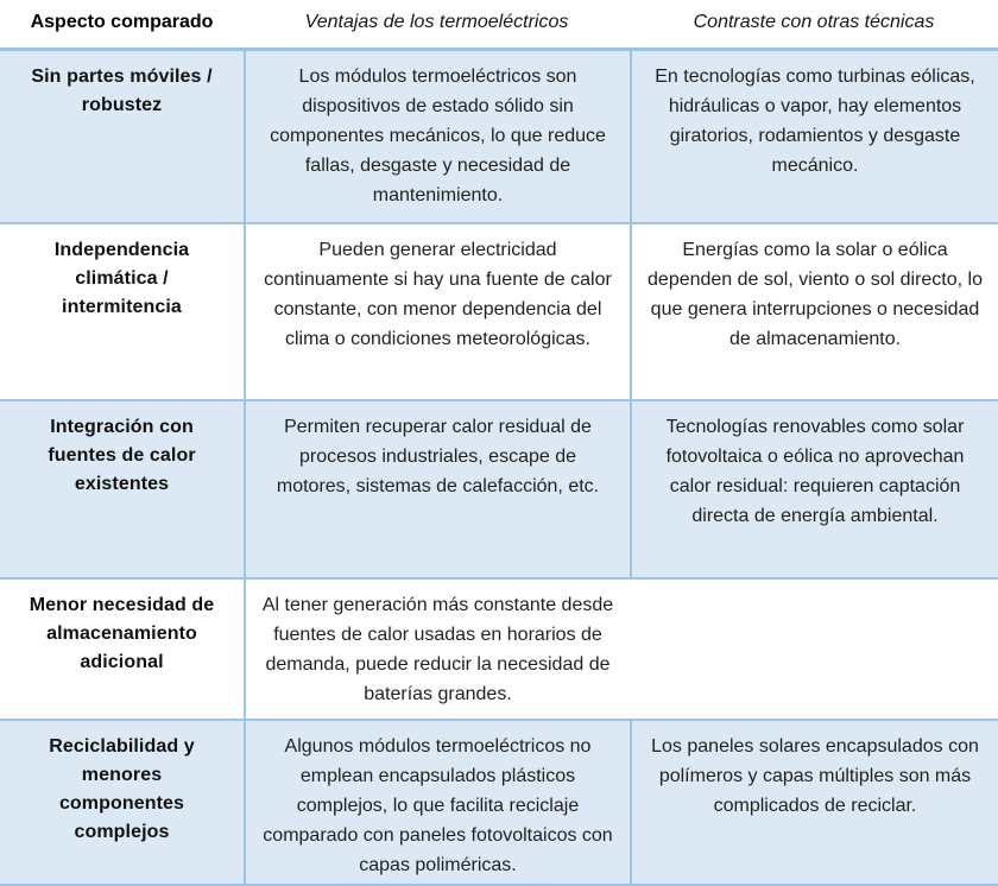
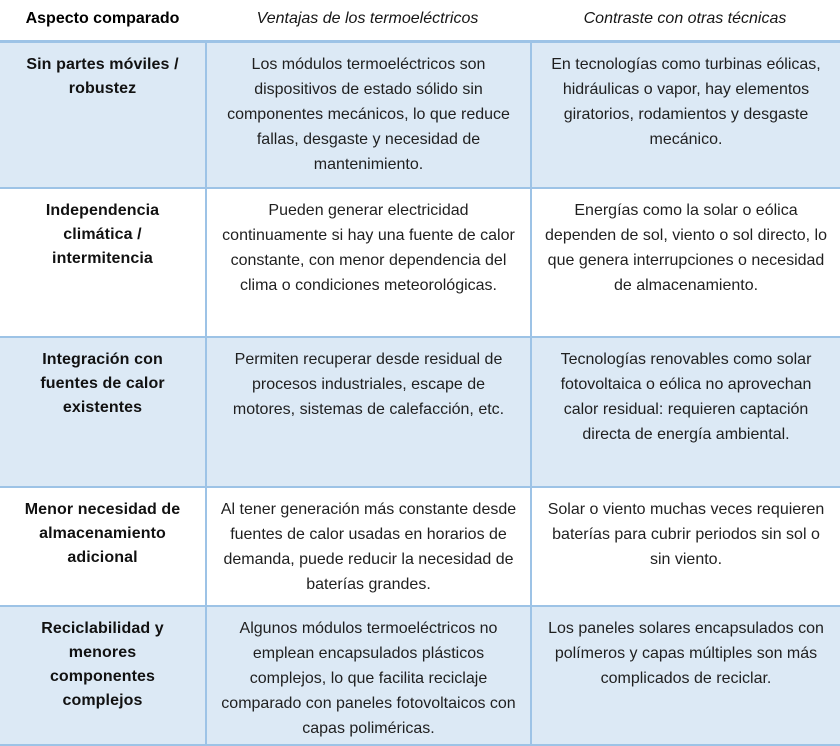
  Aspecto comparado
  Ventajas de los termoeléctricos
  Contraste con otras técnicas
  Sin partes móviles / robustez
  Los módulos termoeléctricos son dispositivos de estado sólido sin componentes mecánicos, lo que reduce fallas, desgaste y necesidad de mantenimiento.
  En tecnologías como turbinas eólicas, hidráulicas o vapor, hay elementos giratorios, rodamientos y desgaste mecánico.
  Independencia climática / intermitencia
  Pueden generar electricidad continuamente si hay una fuente de calor constante, con menor dependencia del clima o condiciones meteorológicas.
  Energías como la solar o eólica dependen de sol, viento o sol directo, lo que genera interrupciones o necesidad de almacenamiento.
  Integración con fuentes de calor existentes
- Permiten recuperar calor residual de procesos industriales, escape de motores, sistemas de calefacción, etc.
+ Permiten recuperar desde residual de procesos industriales, escape de motores, sistemas de calefacción, etc.
  Tecnologías renovables como solar fotovoltaica o eólica no aprovechan calor residual: requieren captación directa de energía ambiental.
  Menor necesidad de almacenamiento adicional
  Al tener generación más constante desde fuentes de calor usadas en horarios de demanda, puede reducir la necesidad de baterías grandes.
+ Solar o viento muchas veces requieren baterías para cubrir periodos sin sol o sin viento.
  Reciclabilidad y menores componentes complejos
  Algunos módulos termoeléctricos no emplean encapsulados plásticos complejos, lo que facilita reciclaje comparado con paneles fotovoltaicos con capas poliméricas.
  Los paneles solares encapsulados con polímeros y capas múltiples son más complicados de reciclar.
